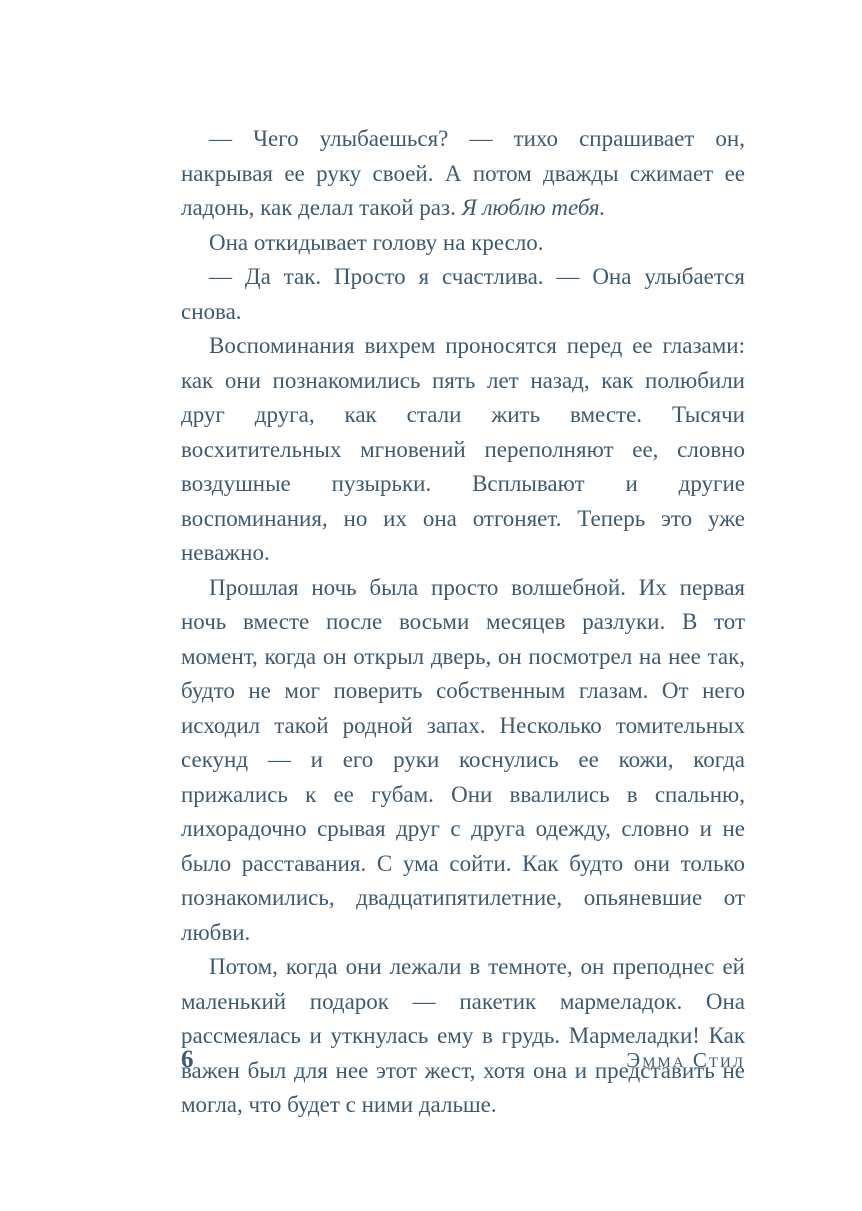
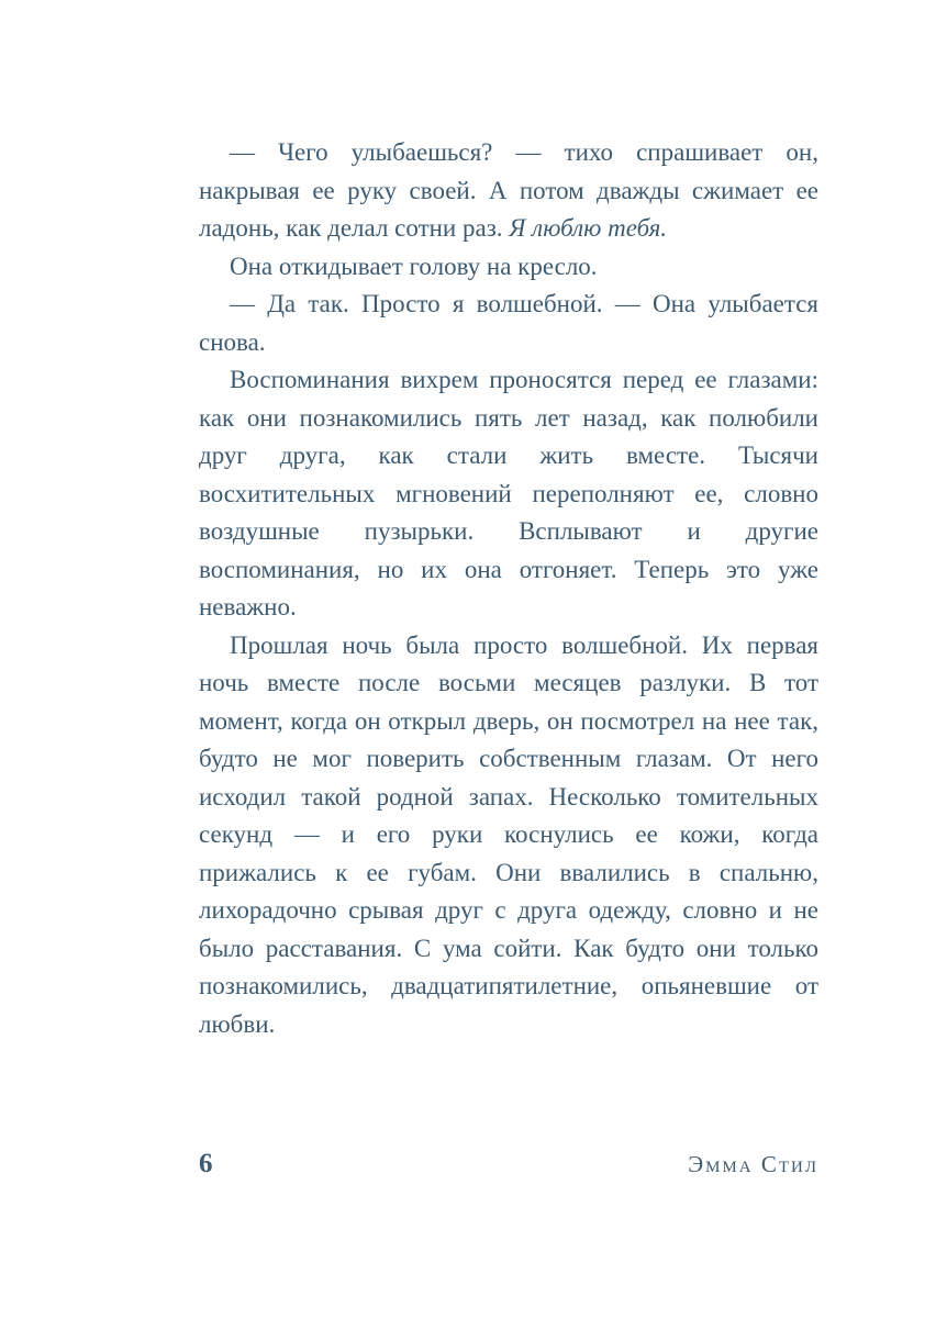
- — Чего улыбаешься? — тихо спрашивает он, накрывая ее руку своей. А потом дважды сжимает ее ладонь, как делал такой раз. Я люблю тебя.
+ — Чего улыбаешься? — тихо спрашивает он, накрывая ее руку своей. А потом дважды сжимает ее ладонь, как делал сотни раз. Я люблю тебя.
  Она откидывает голову на кресло.
- — Да так. Просто я счастлива. — Она улыбается снова.
+ — Да так. Просто я волшебной. — Она улыбается снова.
  Воспоминания вихрем проносятся перед ее глазами: как они познакомились пять лет назад, как полюбили друг друга, как стали жить вместе. Тысячи восхитительных мгновений переполняют ее, словно воздушные пузырьки. Всплывают и другие воспоминания, но их она отгоняет. Теперь это уже неважно.
  Прошлая ночь была просто волшебной. Их первая ночь вместе после восьми месяцев разлуки. В тот момент, когда он открыл дверь, он посмотрел на нее так, будто не мог поверить собственным глазам. От него исходил такой родной запах. Несколько томительных секунд — и его руки коснулись ее кожи, когда прижались к ее губам. Они ввалились в спальню, лихорадочно срывая друг с друга одежду, словно и не было расставания. С ума сойти. Как будто они только познакомились, двадцатипятилетние, опьяневшие от любви.
- Потом, когда они лежали в темноте, он преподнес ей маленький подарок — пакетик мармеладок. Она рассмеялась и уткнулась ему в грудь. Мармеладки! Как важен был для нее этот жест, хотя она и представить не могла, что будет с ними дальше.
  6
  Эмма Стил
